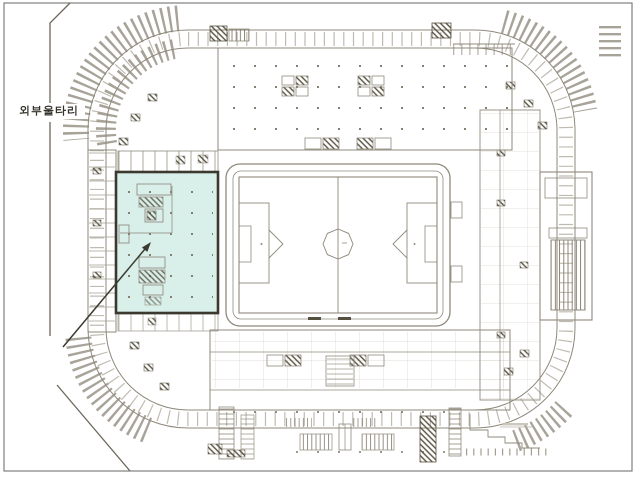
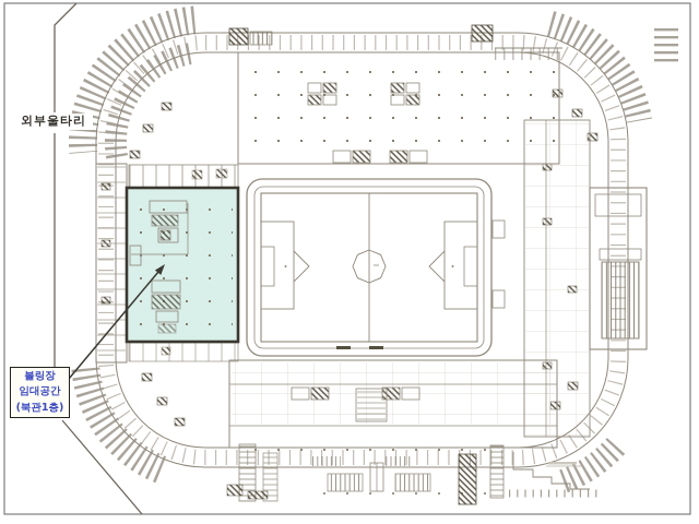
  외부울타리
+ 볼링장
+ 임대공간
+ (북관1층)
